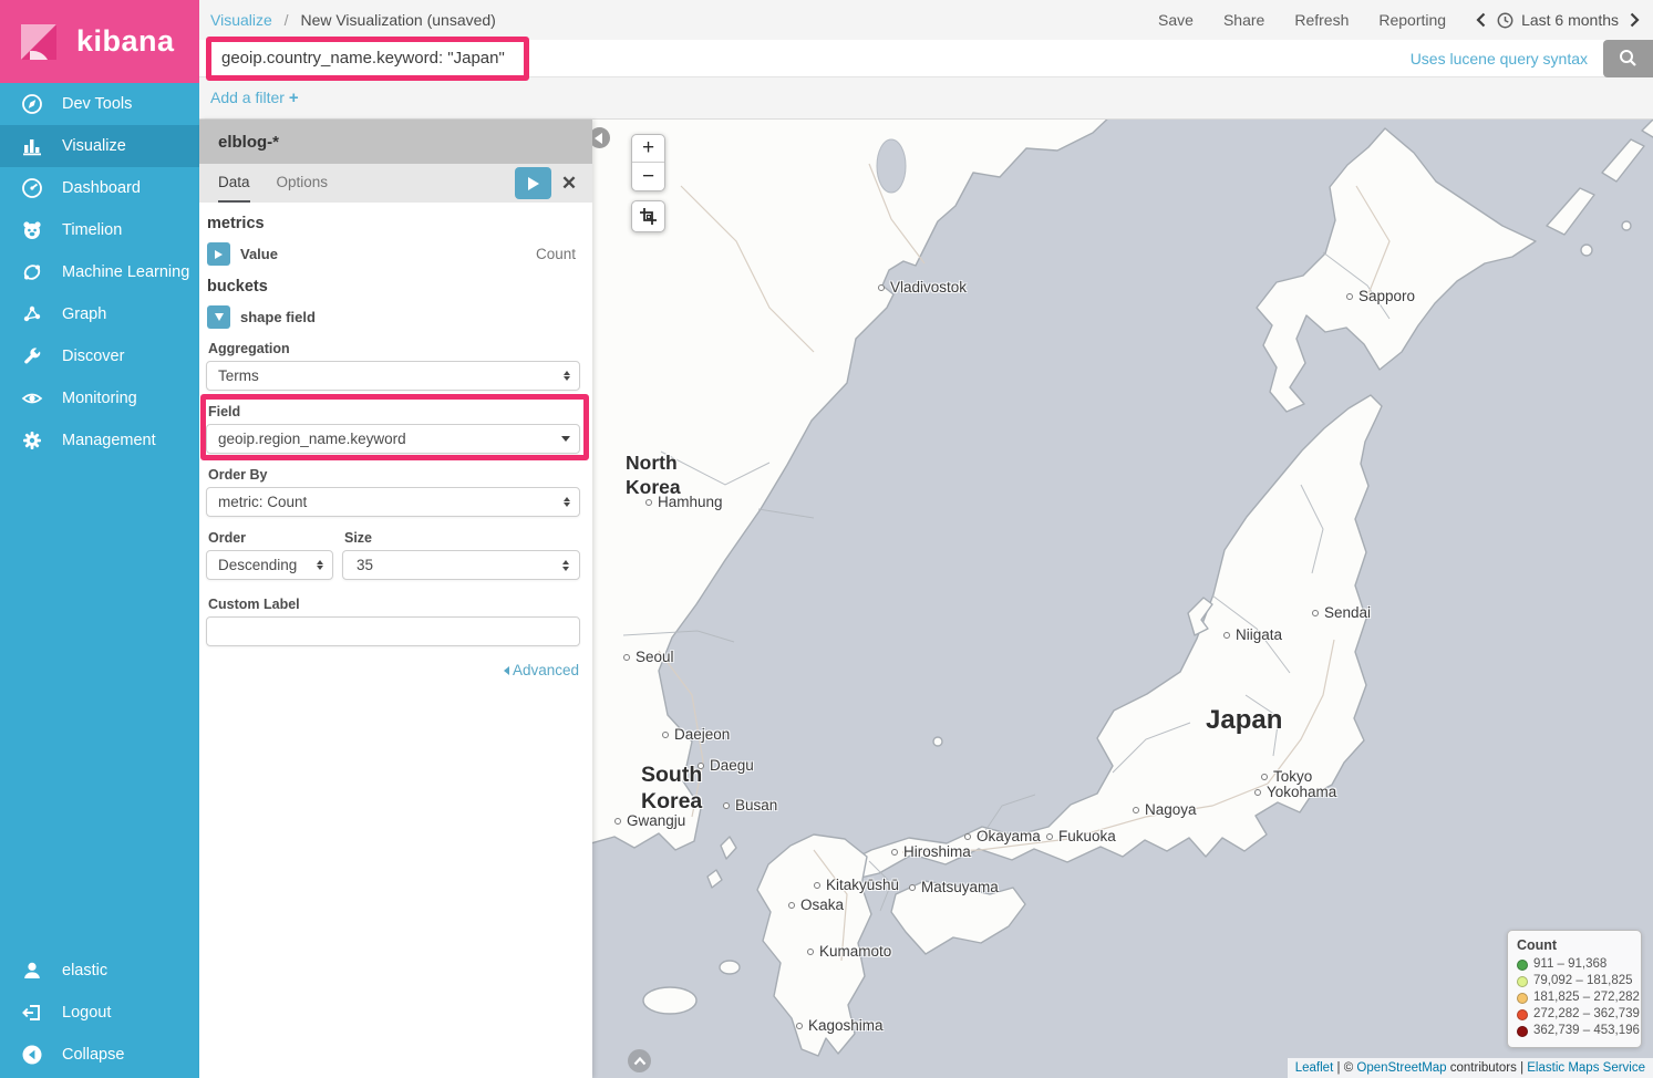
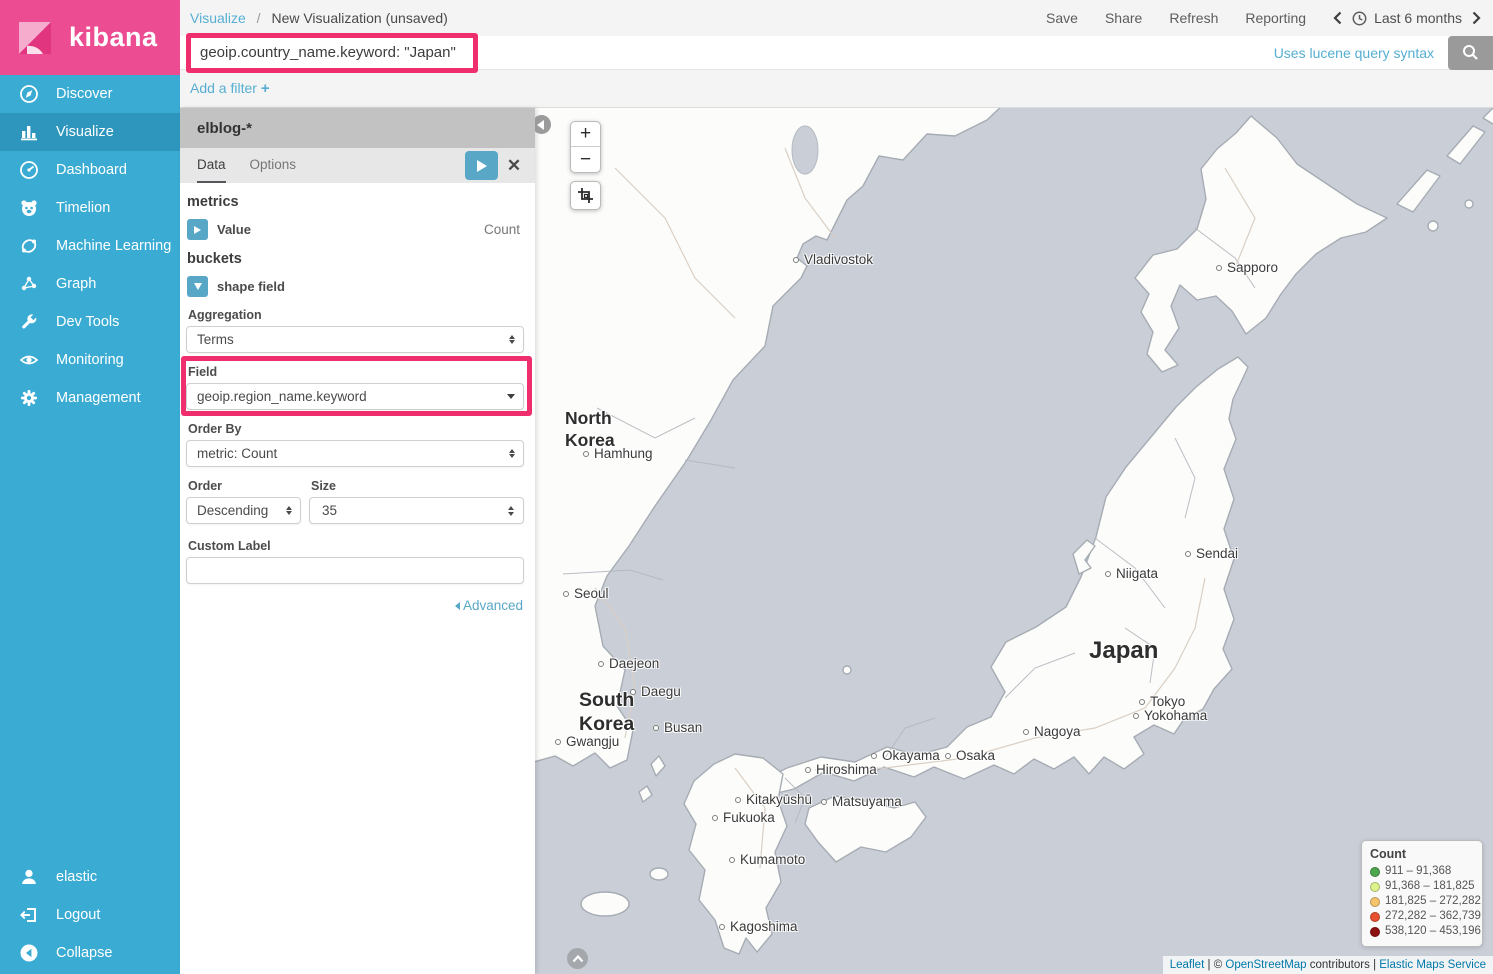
  kibana
- Dev Tools
+ Discover
  Visualize
  Dashboard
  Timelion
  Machine Learning
  Graph
- Discover
+ Dev Tools
  Monitoring
  Management
  elastic
  Logout
  Collapse
  Visualize / New Visualization (unsaved)
  Save
  Share
  Refresh
  Reporting
  Last 6 months
  geoip.country_name.keyword: "Japan"
  Uses lucene query syntax
  Add a filter +
  elblog-*
  Data
  Options
  ✕
  metrics
  Value
  Count
  buckets
  shape field
  Aggregation
  Terms
  Field
  geoip.region_name.keyword
  Order By
  metric: Count
  Order
  Descending
  Size
  35
  Custom Label
  Advanced
  +
  −
  North
  Korea
  South
  Korea
  Japan
  Vladivostok
  Sapporo
  Hamhung
  Seoul
  Daejeon
  Daegu
  Busan
  Gwangju
  Sendai
  Niigata
  Tokyo
  Yokohama
  Nagoya
  Okayama
- Fukuoka
+ Osaka
  Hiroshima
  Kitakyūshū
  Matsuyama
- Osaka
+ Fukuoka
  Kumamoto
  Kagoshima
  Count
  911 – 91,368
- 79,092 – 181,825
+ 91,368 – 181,825
  181,825 – 272,282
  272,282 – 362,739
- 362,739 – 453,196
+ 538,120 – 453,196
  Leaflet | © OpenStreetMap contributors | Elastic Maps Service
